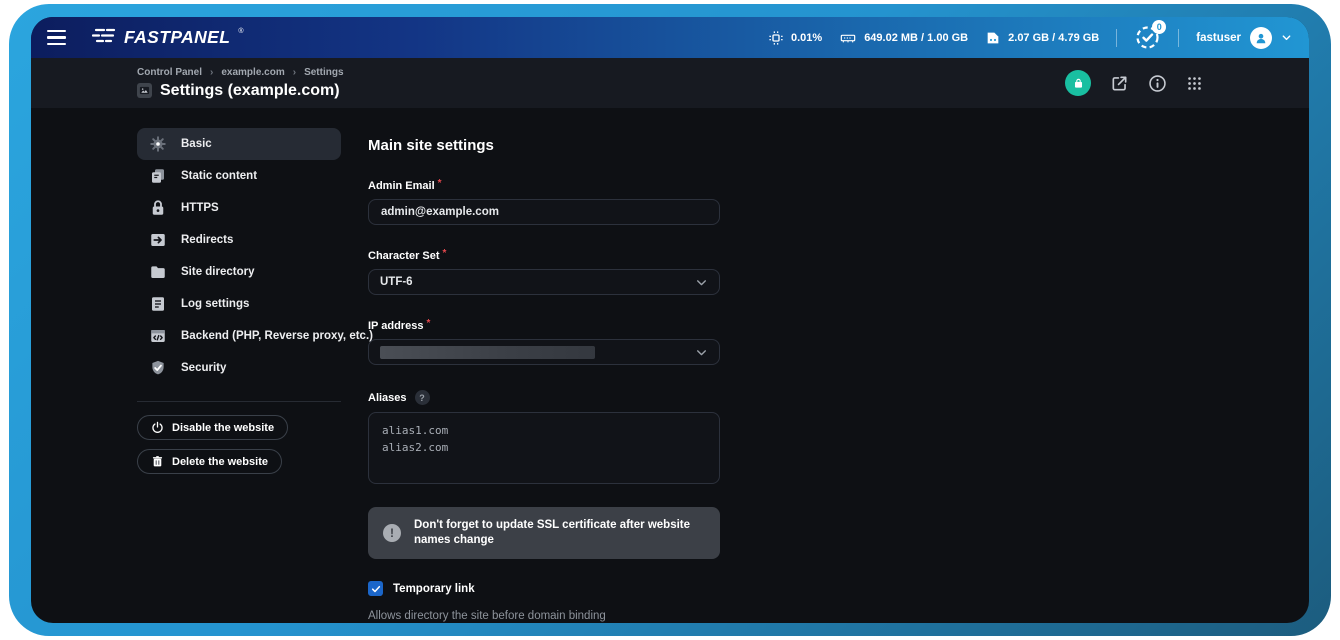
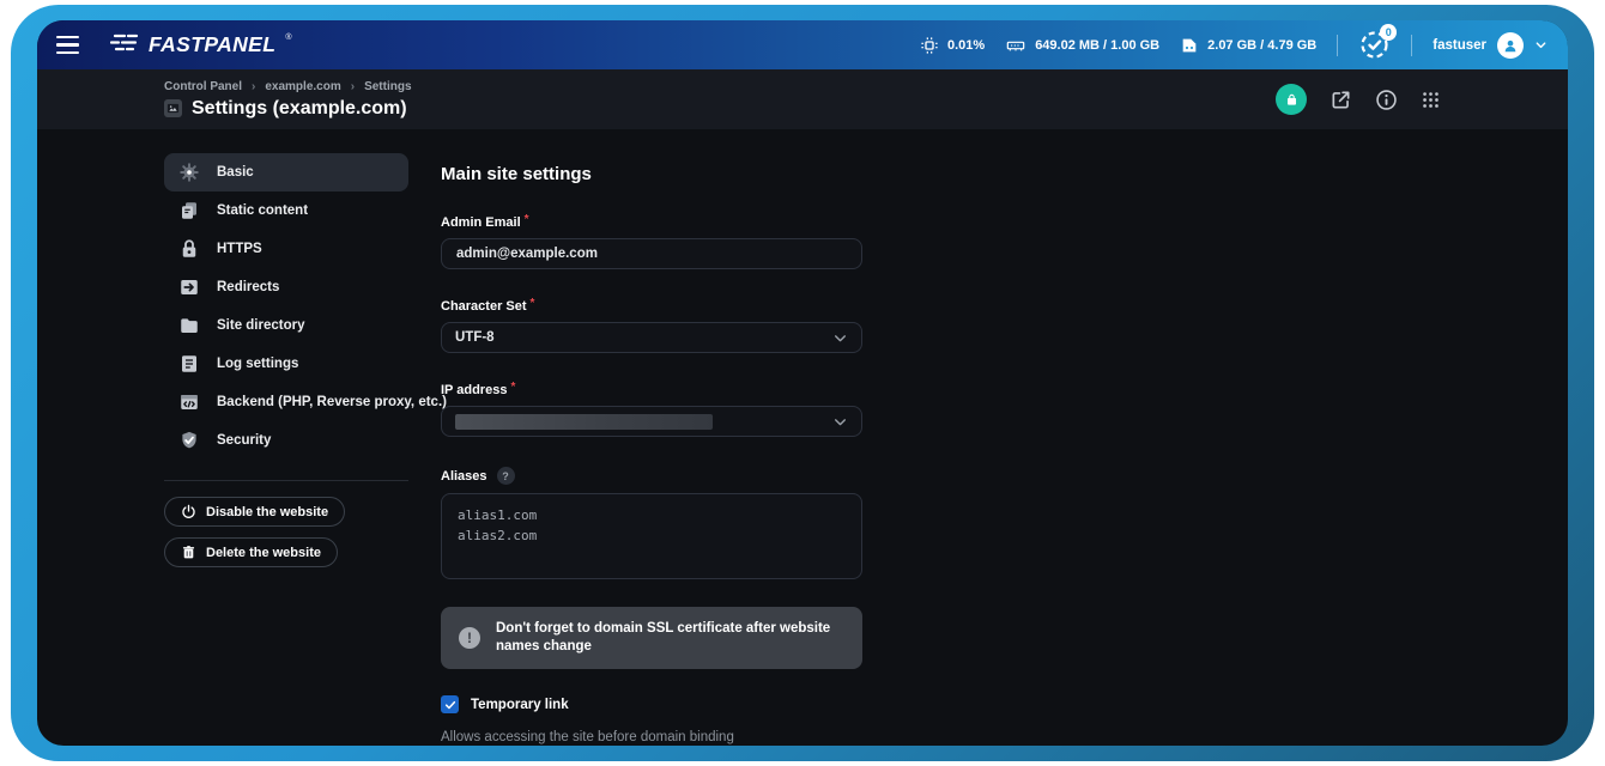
  FASTPANEL
  0.01%
  649.02 MB / 1.00 GB
  2.07 GB / 4.79 GB
  0
  fastuser
  Control Panel
  ›
  example.com
  ›
  Settings
  Settings (example.com)
  Basic
  Static content
  HTTPS
  Redirects
  Site directory
  Log settings
  Backend (PHP, Reverse proxy, etc.)
  Security
  Disable the website
  Delete the website
  Main site settings
  Admin Email
  *
  admin@example.com
  Character Set
  *
- UTF-6
+ UTF-8
  IP address
  *
  Aliases
  ?
  alias1.com
  alias2.com
  !
- Don't forget to update SSL certificate after website names change
+ Don't forget to domain SSL certificate after website names change
  Temporary link
- Allows directory the site before domain binding
+ Allows accessing the site before domain binding
